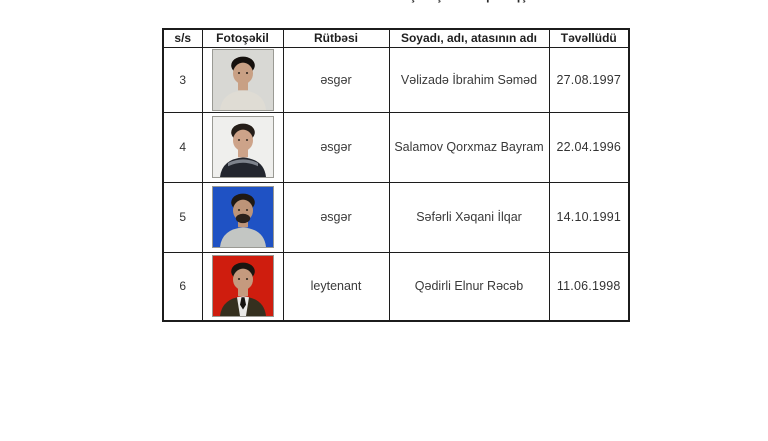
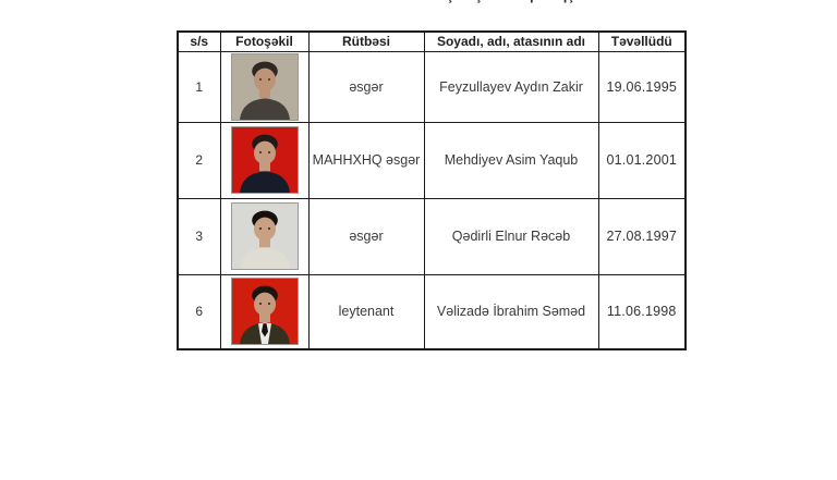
  s/s	Fotoşəkil	Rütbəsi	Soyadı, adı, atasının adı	Təvəllüdü
+ 1		əsgər	Feyzullayev Aydın Zakir	19.06.1995
+ 2		MAHHXHQ əsgər	Mehdiyev Asim Yaqub	01.01.2001
- 3		əsgər	Vəlizadə İbrahim Səməd	27.08.1997
+ 3		əsgər	Qədirli Elnur Rəcəb	27.08.1997
- 4		əsgər	Salamov Qorxmaz Bayram	22.04.1996
- 5		əsgər	Səfərli Xəqani İlqar	14.10.1991
- 6		leytenant	Qədirli Elnur Rəcəb	11.06.1998
+ 6		leytenant	Vəlizadə İbrahim Səməd	11.06.1998
